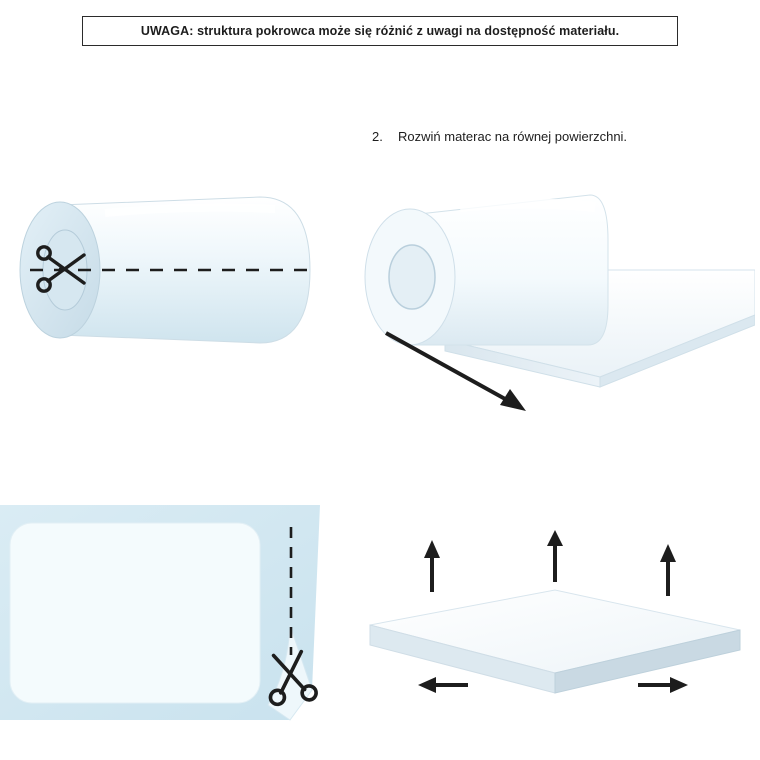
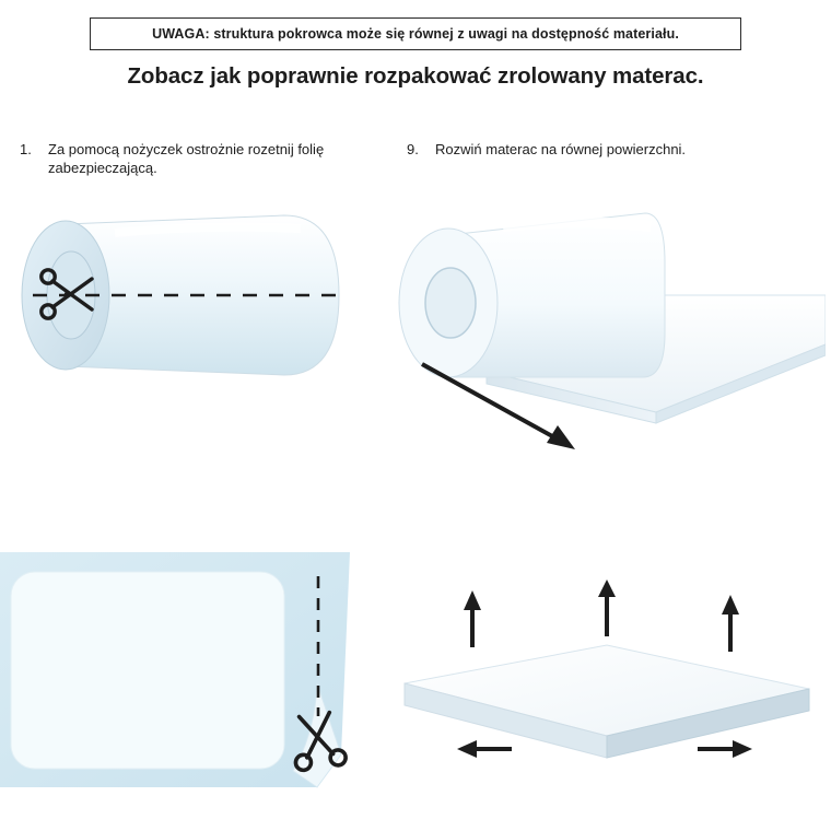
- UWAGA: struktura pokrowca może się różnić z uwagi na dostępność materiału.
+ UWAGA: struktura pokrowca może się równej z uwagi na dostępność materiału.
+ Zobacz jak poprawnie rozpakować zrolowany materac.
+ 1.
+ Za pomocą nożyczek ostrożnie rozetnij folię zabezpieczającą.
- 2.
+ 9.
  Rozwiń materac na równej powierzchni.
